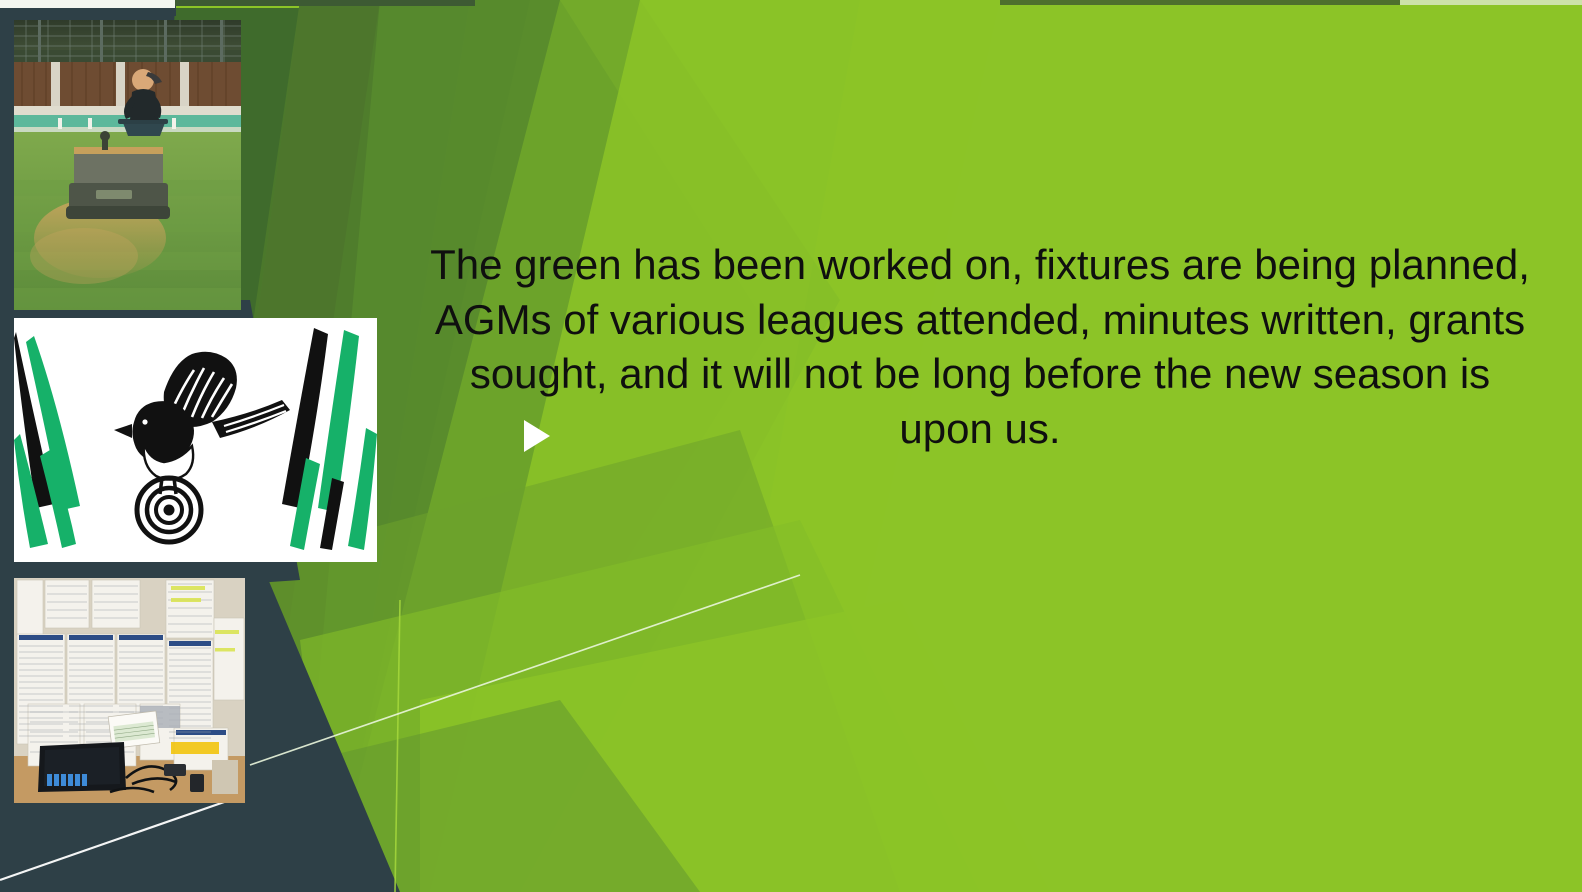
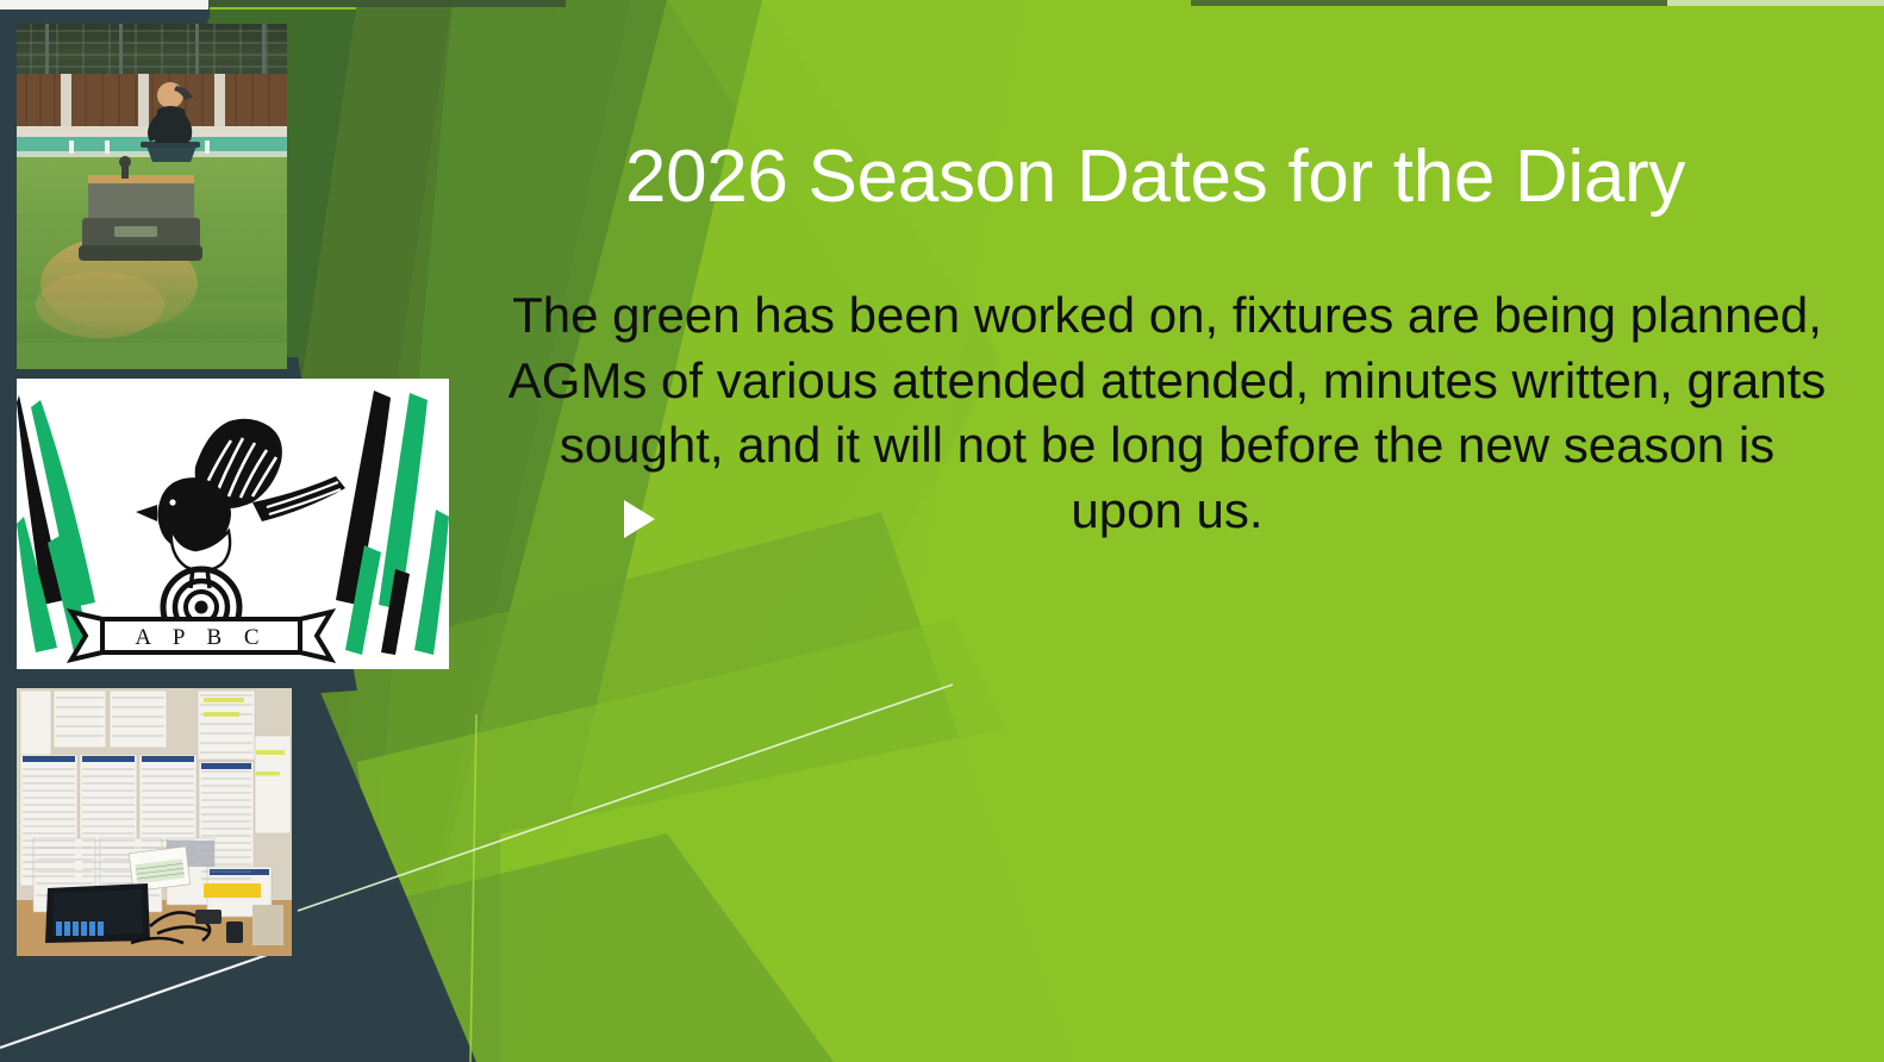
+ A P B C
+ 2026 Season Dates for the Diary
- The green has been worked on, fixtures are being planned, AGMs of various leagues attended, minutes written, grants sought, and it will not be long before the new season is upon us.
+ The green has been worked on, fixtures are being planned, AGMs of various attended attended, minutes written, grants sought, and it will not be long before the new season is upon us.
